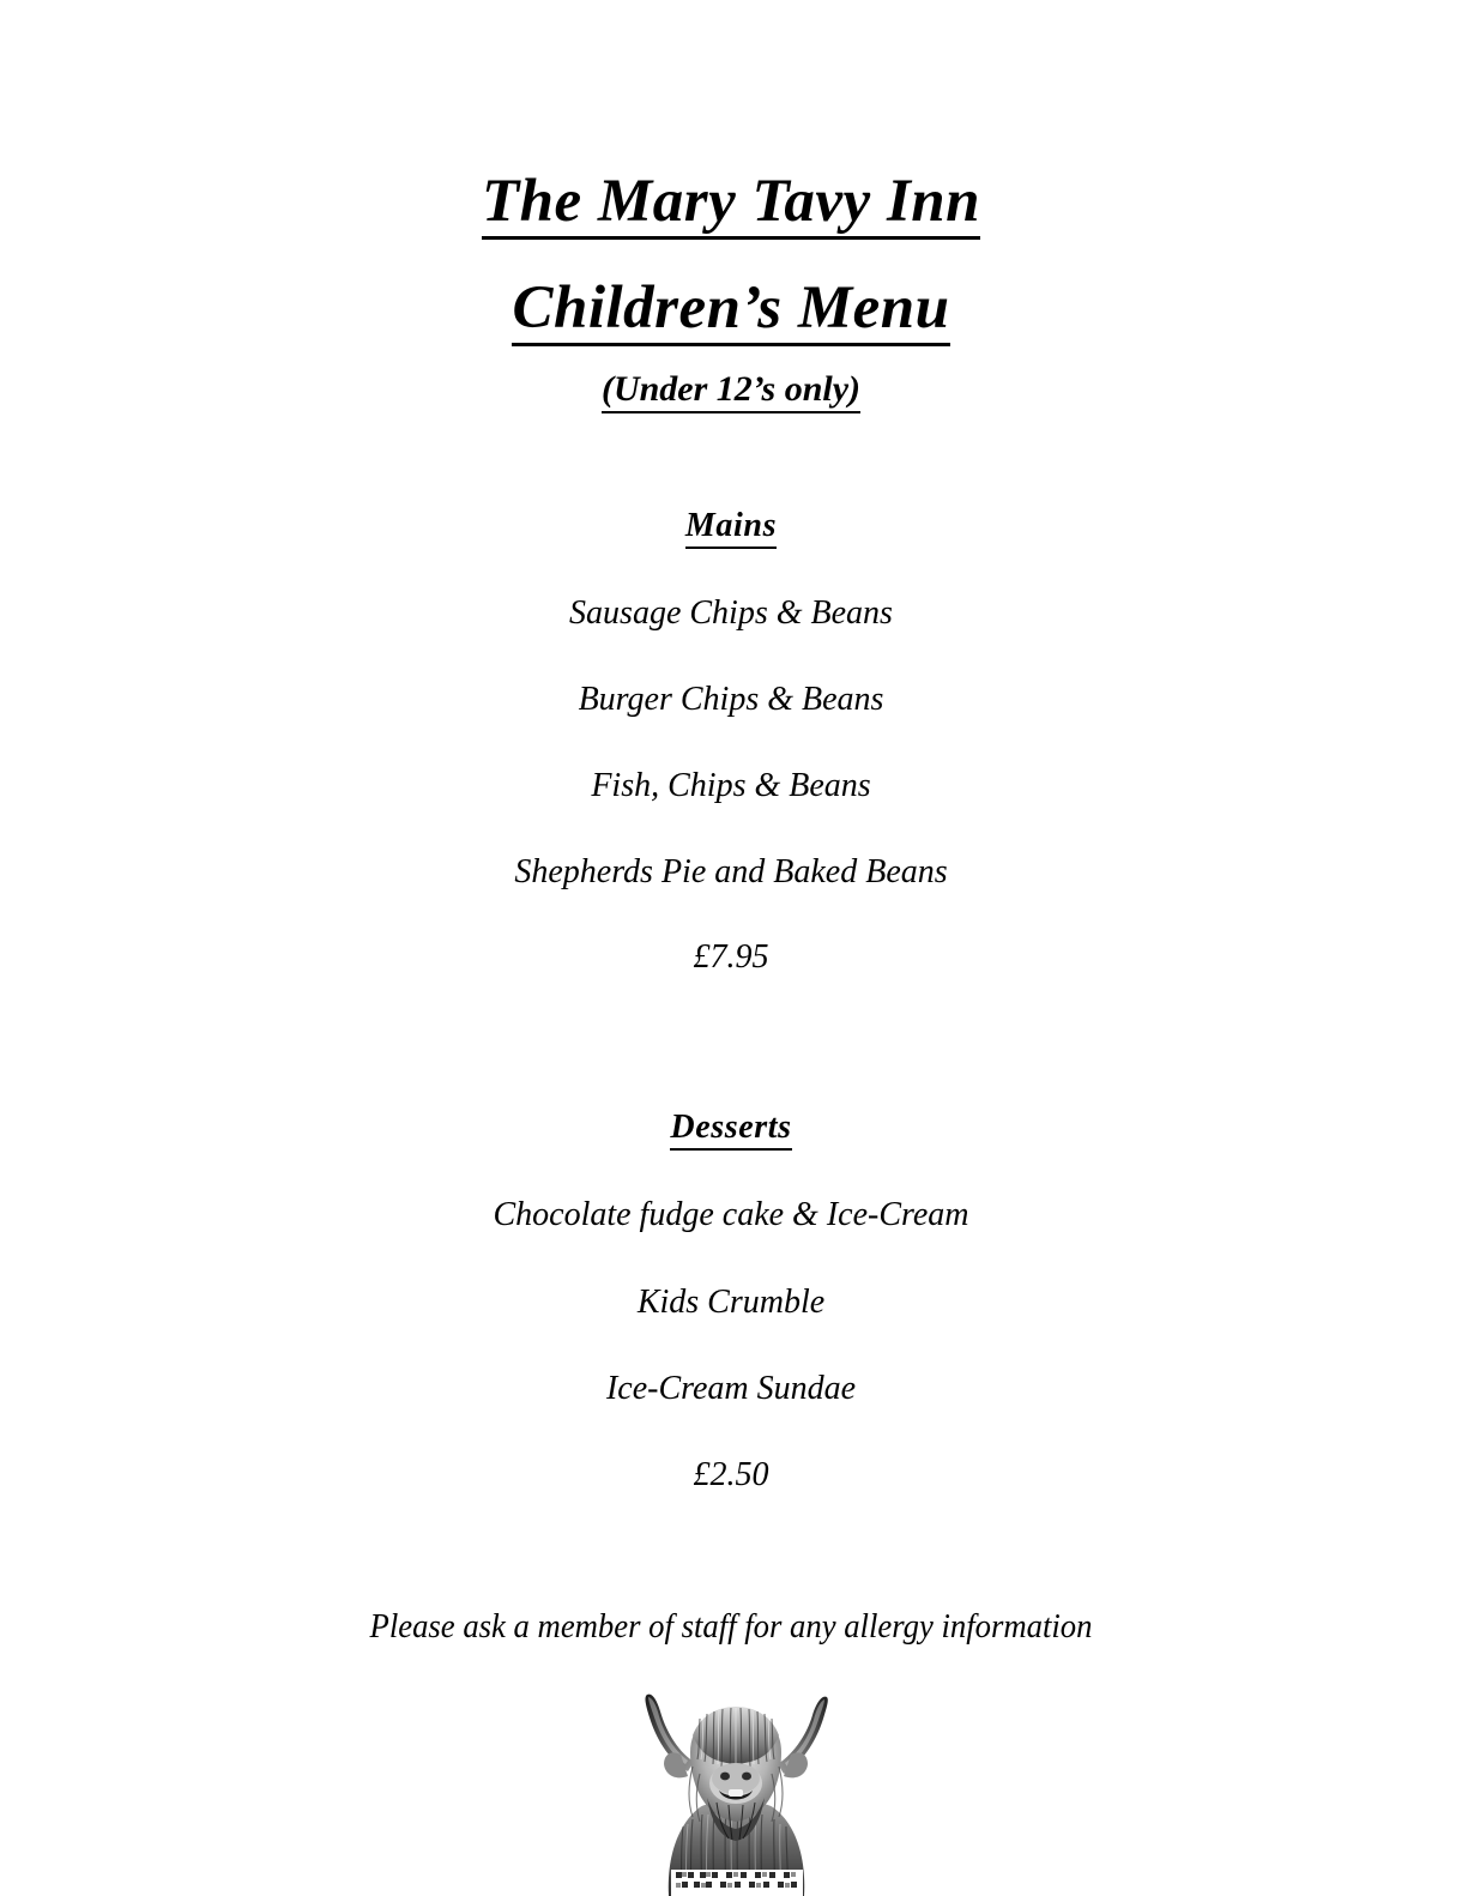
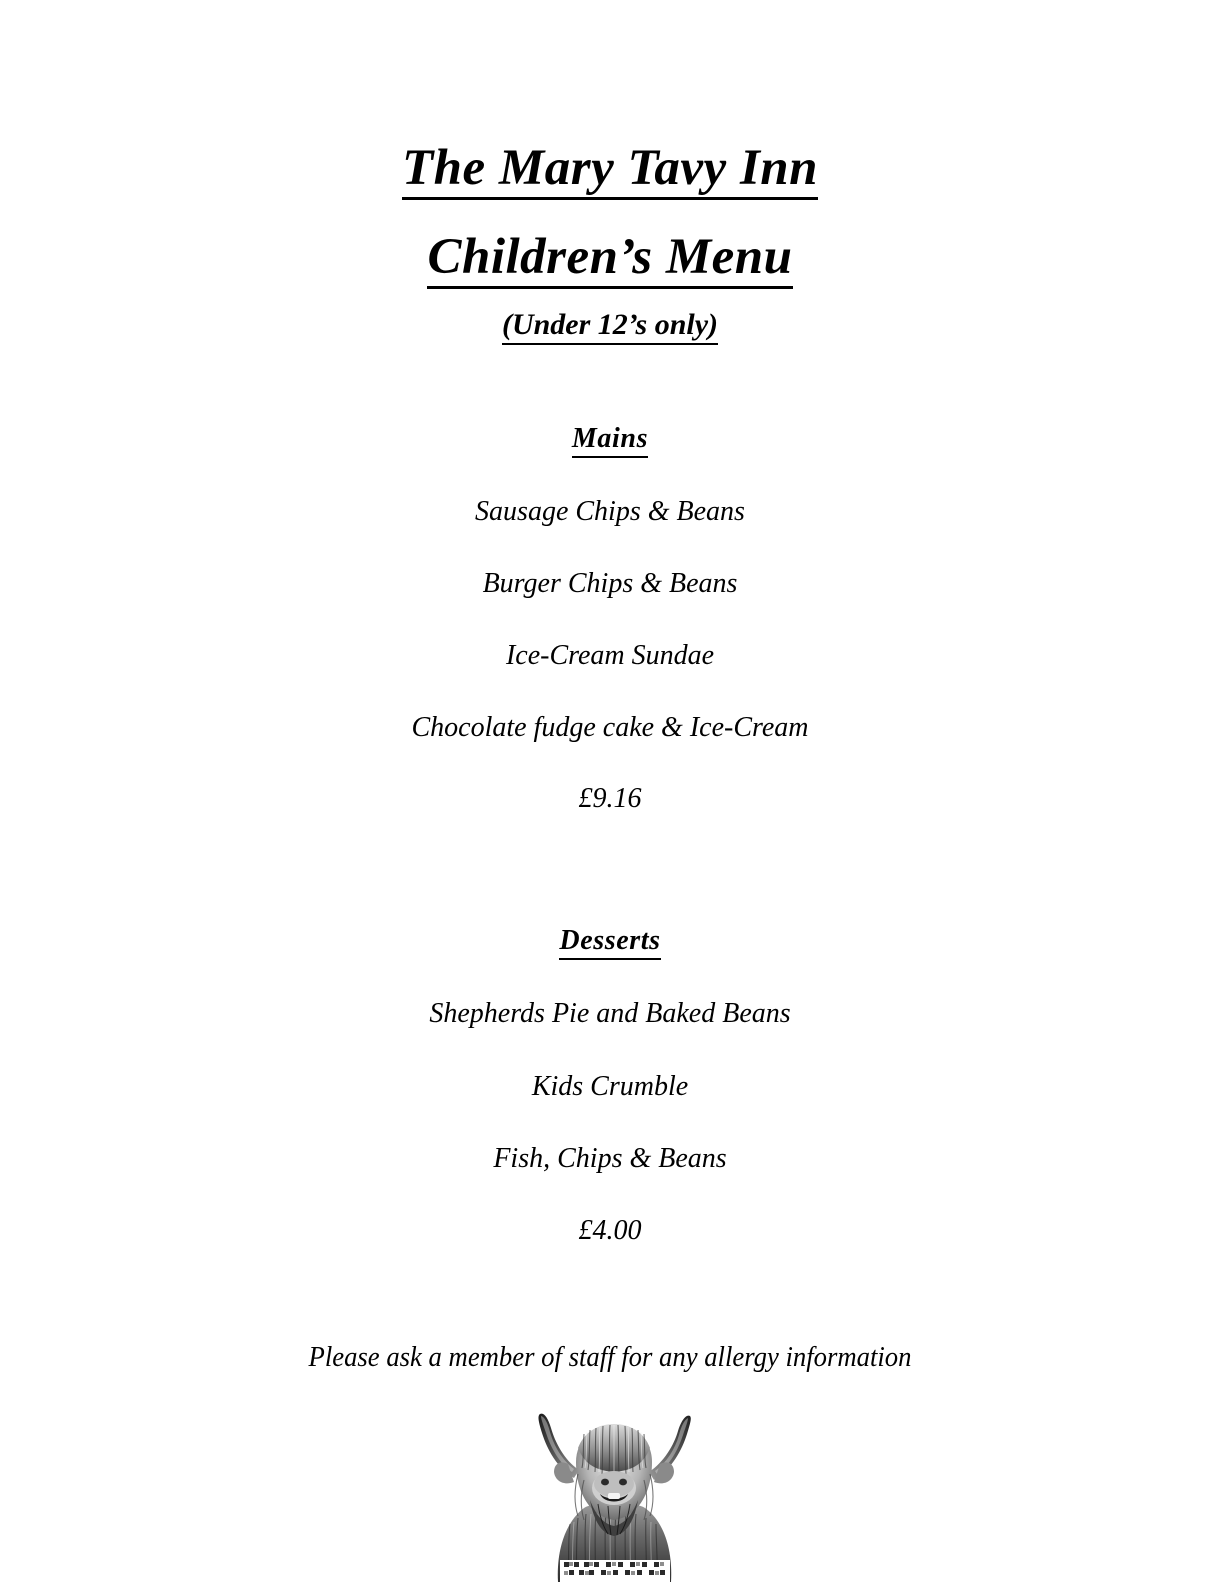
  The Mary Tavy Inn
  Children’s Menu
  (Under 12’s only)
  Mains
  Sausage Chips & Beans
  Burger Chips & Beans
- Fish, Chips & Beans
+ Ice-Cream Sundae
- Shepherds Pie and Baked Beans
+ Chocolate fudge cake & Ice-Cream
- £7.95
+ £9.16
  Desserts
- Chocolate fudge cake & Ice-Cream
+ Shepherds Pie and Baked Beans
  Kids Crumble
- Ice-Cream Sundae
+ Fish, Chips & Beans
- £2.50
+ £4.00
  Please ask a member of staff for any allergy information
